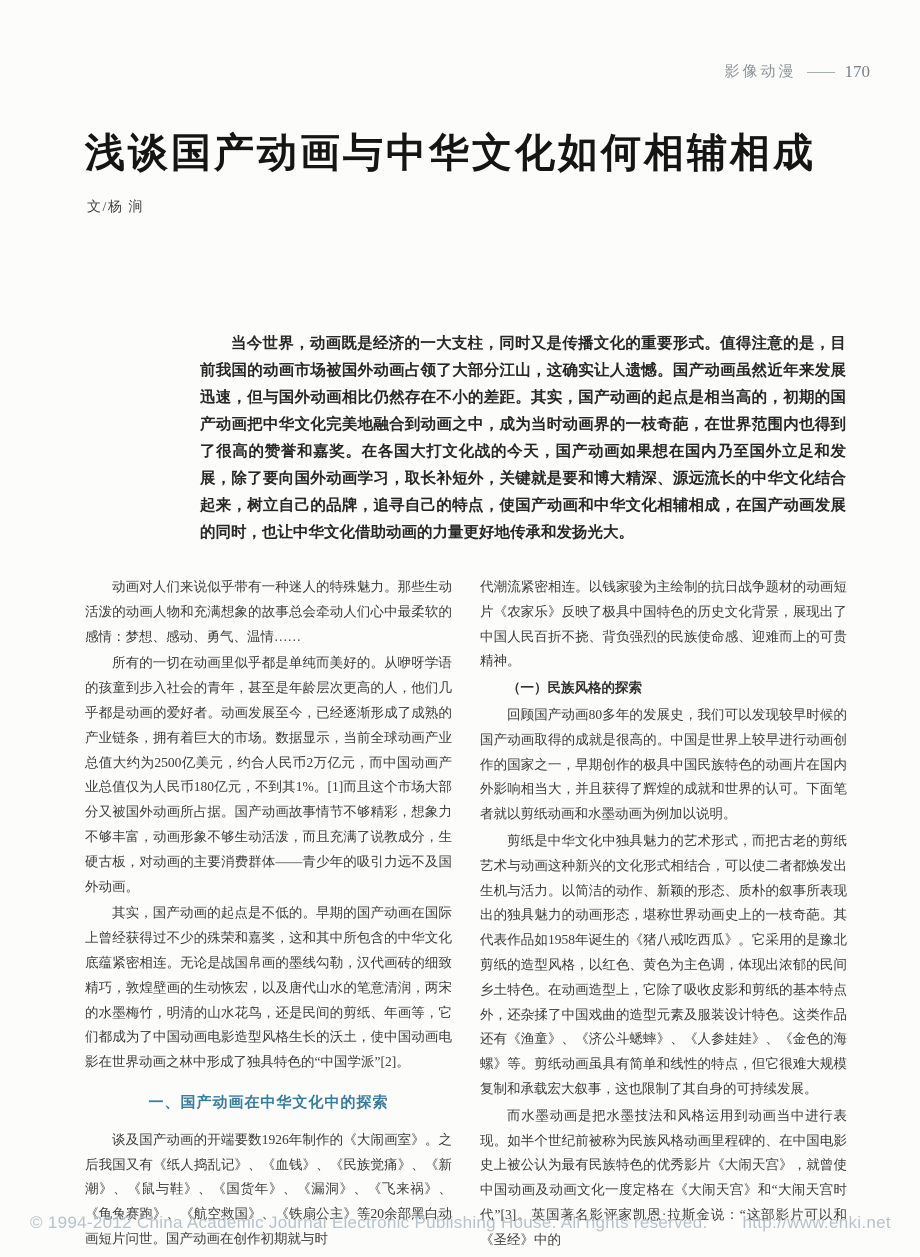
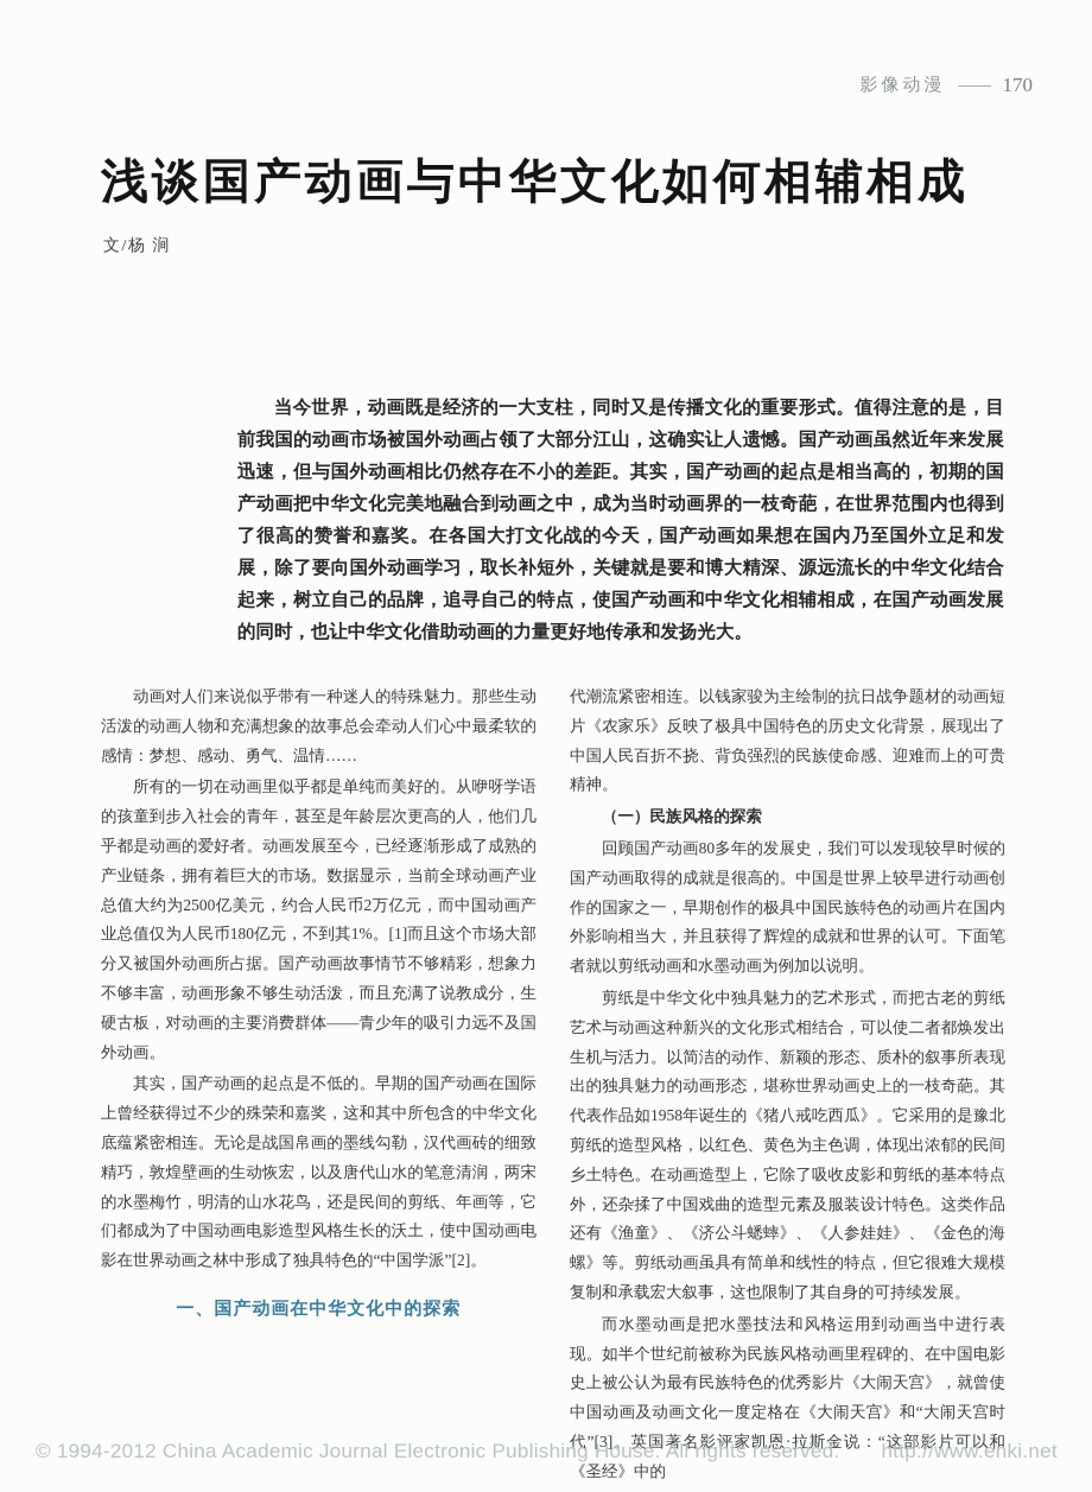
  影像动漫
  170
  浅谈国产动画与中华文化如何相辅相成
  文/杨 涧
  当今世界，动画既是经济的一大支柱，同时又是传播文化的重要形式。值得注意的是，目前我国的动画市场被国外动画占领了大部分江山，这确实让人遗憾。国产动画虽然近年来发展迅速，但与国外动画相比仍然存在不小的差距。其实，国产动画的起点是相当高的，初期的国产动画把中华文化完美地融合到动画之中，成为当时动画界的一枝奇葩，在世界范围内也得到了很高的赞誉和嘉奖。在各国大打文化战的今天，国产动画如果想在国内乃至国外立足和发展，除了要向国外动画学习，取长补短外，关键就是要和博大精深、源远流长的中华文化结合起来，树立自己的品牌，追寻自己的特点，使国产动画和中华文化相辅相成，在国产动画发展的同时，也让中华文化借助动画的力量更好地传承和发扬光大。
  动画对人们来说似乎带有一种迷人的特殊魅力。那些生动活泼的动画人物和充满想象的故事总会牵动人们心中最柔软的感情：梦想、感动、勇气、温情……
  所有的一切在动画里似乎都是单纯而美好的。从咿呀学语的孩童到步入社会的青年，甚至是年龄层次更高的人，他们几乎都是动画的爱好者。动画发展至今，已经逐渐形成了成熟的产业链条，拥有着巨大的市场。数据显示，当前全球动画产业总值大约为2500亿美元，约合人民币2万亿元，而中国动画产业总值仅为人民币180亿元，不到其1%。[1]而且这个市场大部分又被国外动画所占据。国产动画故事情节不够精彩，想象力不够丰富，动画形象不够生动活泼，而且充满了说教成分，生硬古板，对动画的主要消费群体——青少年的吸引力远不及国外动画。
  其实，国产动画的起点是不低的。早期的国产动画在国际上曾经获得过不少的殊荣和嘉奖，这和其中所包含的中华文化底蕴紧密相连。无论是战国帛画的墨线勾勒，汉代画砖的细致精巧，敦煌壁画的生动恢宏，以及唐代山水的笔意清润，两宋的水墨梅竹，明清的山水花鸟，还是民间的剪纸、年画等，它们都成为了中国动画电影造型风格生长的沃土，使中国动画电影在世界动画之林中形成了独具特色的“中国学派”[2]。
  一、国产动画在中华文化中的探索
- 谈及国产动画的开端要数1926年制作的《大闹画室》。之后我国又有《纸人捣乱记》、《血钱》、《民族觉痛》、《新潮》、《鼠与鞋》、《国货年》、《漏洞》、《飞来祸》、《龟兔赛跑》、《航空救国》、《铁扇公主》等20余部黑白动画短片问世。国产动画在创作初期就与时
  代潮流紧密相连。以钱家骏为主绘制的抗日战争题材的动画短片《农家乐》反映了极具中国特色的历史文化背景，展现出了中国人民百折不挠、背负强烈的民族使命感、迎难而上的可贵精神。
  （一）民族风格的探索
  回顾国产动画80多年的发展史，我们可以发现较早时候的国产动画取得的成就是很高的。中国是世界上较早进行动画创作的国家之一，早期创作的极具中国民族特色的动画片在国内外影响相当大，并且获得了辉煌的成就和世界的认可。下面笔者就以剪纸动画和水墨动画为例加以说明。
  剪纸是中华文化中独具魅力的艺术形式，而把古老的剪纸艺术与动画这种新兴的文化形式相结合，可以使二者都焕发出生机与活力。以简洁的动作、新颖的形态、质朴的叙事所表现出的独具魅力的动画形态，堪称世界动画史上的一枝奇葩。其代表作品如1958年诞生的《猪八戒吃西瓜》。它采用的是豫北剪纸的造型风格，以红色、黄色为主色调，体现出浓郁的民间乡土特色。在动画造型上，它除了吸收皮影和剪纸的基本特点外，还杂揉了中国戏曲的造型元素及服装设计特色。这类作品还有《渔童》、《济公斗蟋蟀》、《人参娃娃》、《金色的海螺》等。剪纸动画虽具有简单和线性的特点，但它很难大规模复制和承载宏大叙事，这也限制了其自身的可持续发展。
  而水墨动画是把水墨技法和风格运用到动画当中进行表现。如半个世纪前被称为民族风格动画里程碑的、在中国电影史上被公认为最有民族特色的优秀影片《大闹天宫》，就曾使中国动画及动画文化一度定格在《大闹天宫》和“大闹天宫时代”[3]。英国著名影评家凯恩·拉斯金说：“这部影片可以和《圣经》中的
  © 1994-2012 China Academic Journal Electronic Publishing House. All rights reserved. http://www.enki.net
